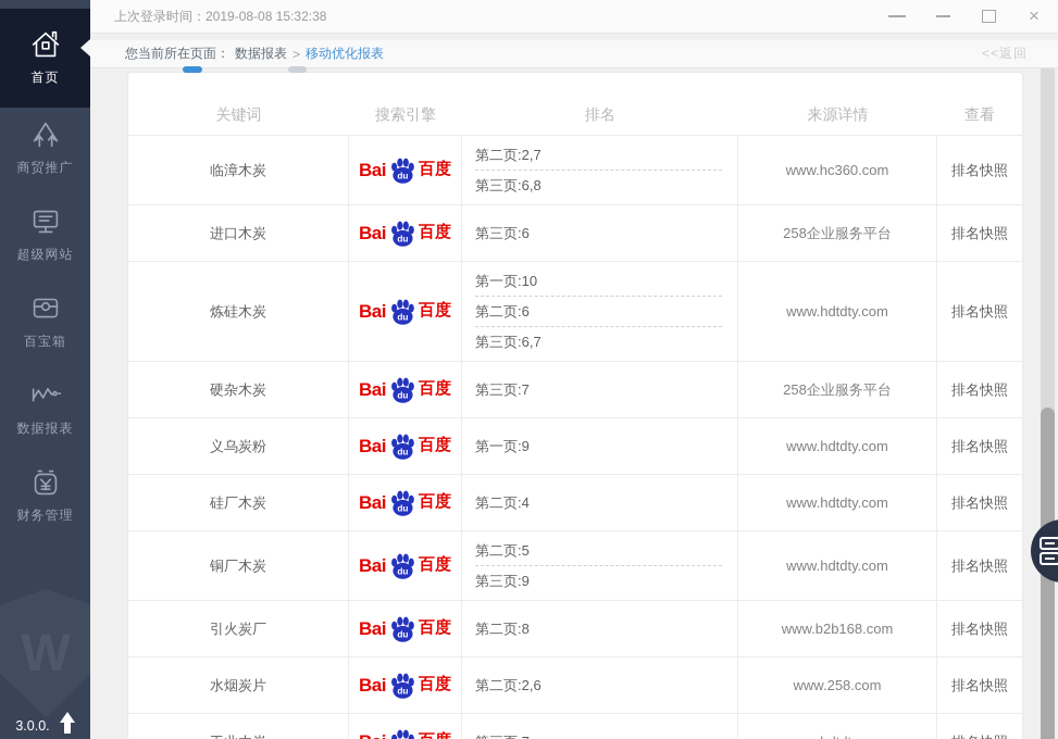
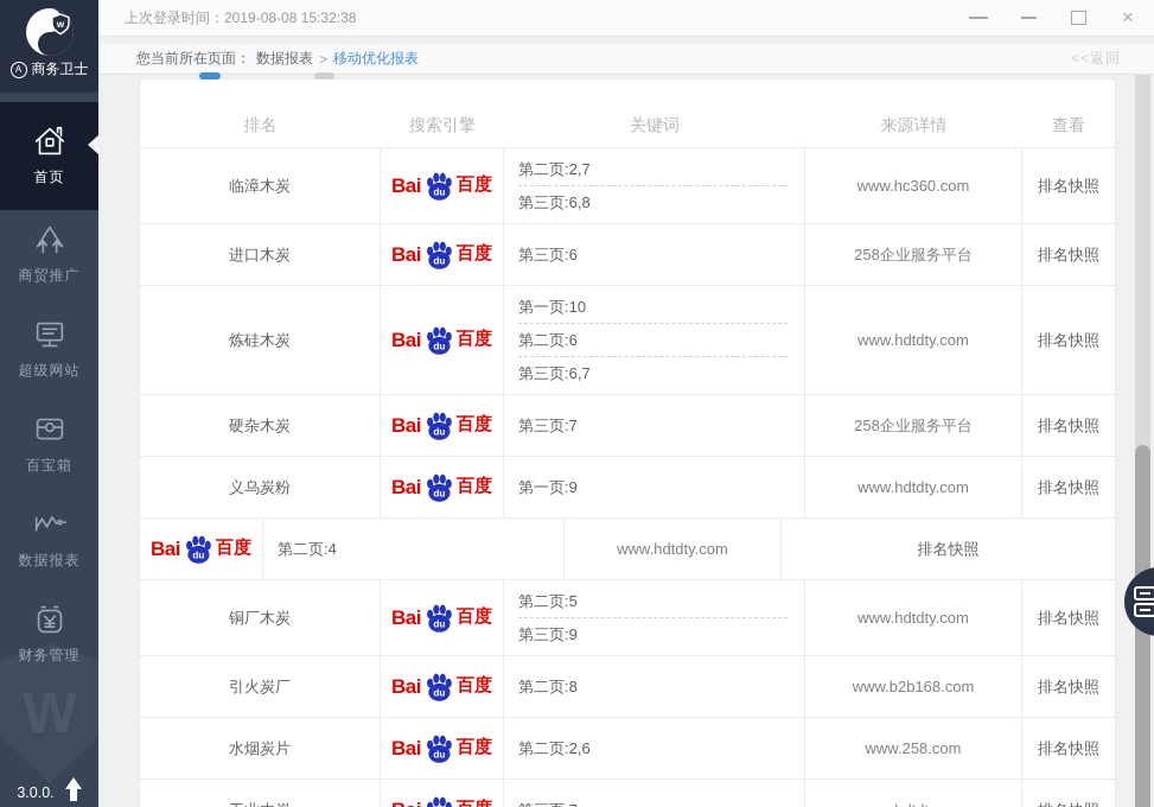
+ w
+ A
+ 商务卫士
  首页
  商贸推广
  超级网站
  百宝箱
  数据报表
  财务管理
  3.0.0.
  上次登录时间：2019-08-08 15:32:38
  ×
  您当前所在页面：
  数据报表
  >
  移动优化报表
  <<返回
- 关键词
+ 排名
  搜索引擎
- 排名
+ 关键词
  来源详情
  查看
  临漳木炭
  Bai
  du
  百度
  第二页:2,7
  第三页:6,8
  www.hc360.com
  排名快照
  进口木炭
  Bai
  du
  百度
  第三页:6
  258企业服务平台
  排名快照
  炼硅木炭
  Bai
  du
  百度
  第一页:10
  第二页:6
  第三页:6,7
  www.hdtdty.com
  排名快照
  硬杂木炭
  Bai
  du
  百度
  第三页:7
  258企业服务平台
  排名快照
  义乌炭粉
  Bai
  du
  百度
  第一页:9
  www.hdtdty.com
  排名快照
- 硅厂木炭
  Bai
  du
  百度
  第二页:4
  www.hdtdty.com
  排名快照
  铜厂木炭
  Bai
  du
  百度
  第二页:5
  第三页:9
  www.hdtdty.com
  排名快照
  引火炭厂
  Bai
  du
  百度
  第二页:8
  www.b2b168.com
  排名快照
  水烟炭片
  Bai
  du
  百度
  第二页:2,6
  www.258.com
  排名快照
